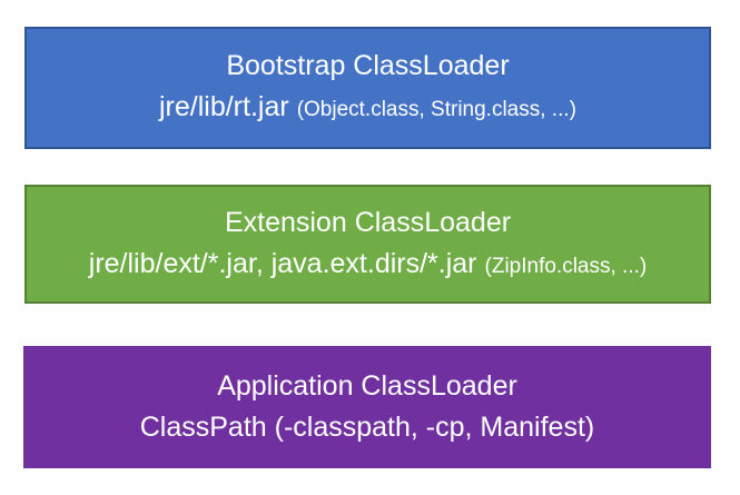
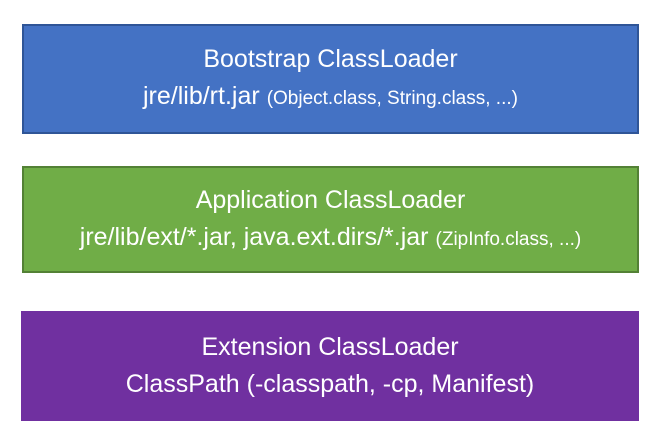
  Bootstrap ClassLoader
  jre/lib/rt.jar (Object.class, String.class, ...)
- Extension ClassLoader
+ Application ClassLoader
  jre/lib/ext/*.jar, java.ext.dirs/*.jar (ZipInfo.class, ...)
- Application ClassLoader
+ Extension ClassLoader
  ClassPath (-classpath, -cp, Manifest)
